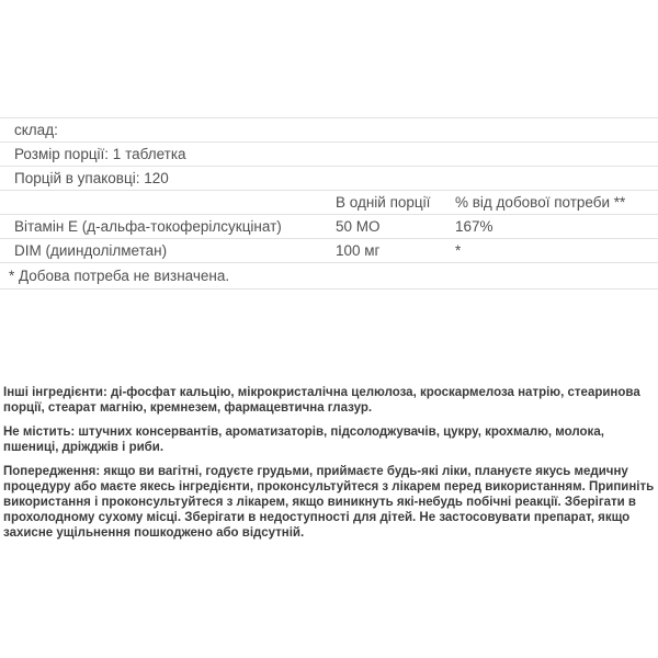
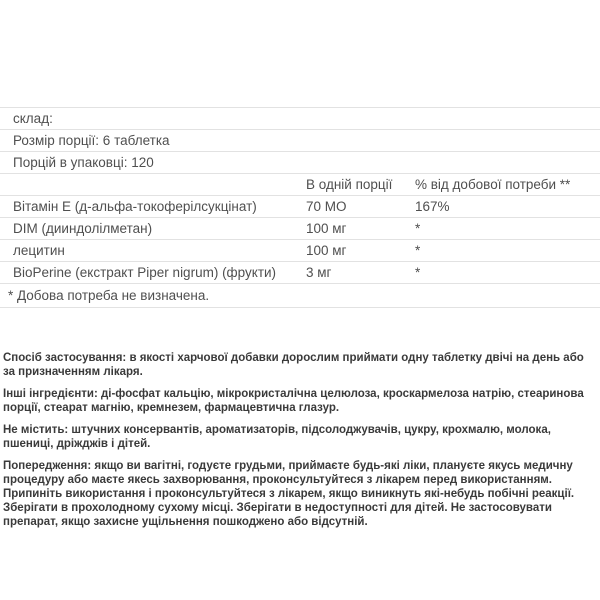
  склад:
- Розмір порції: 1 таблетка
+ Розмір порції: 6 таблетка
  Порцій в упаковці: 120
  	В одній порції	% від добової потреби **
- Вітамін E (д-альфа-токоферілсукцінат)	50 МО	167%
+ Вітамін E (д-альфа-токоферілсукцінат)	70 МО	167%
  DIM (дииндолілметан)	100 мг	*
+ лецитин	100 мг	*
+ BioPerine (екстракт Piper nigrum) (фрукти)	3 мг	*
  * Добова потреба не визначена.
+ Спосіб застосування: в якості харчової добавки дорослим приймати одну таблетку двічі на день або за призначенням лікаря.
  Інші інгредієнти: ді-фосфат кальцію, мікрокристалічна целюлоза, кроскармелоза натрію, стеаринова порції, стеарат магнію, кремнезем, фармацевтична глазур.
- Не містить: штучних консервантів, ароматизаторів, підсолоджувачів, цукру, крохмалю, молока, пшениці, дріжджів і риби.
+ Не містить: штучних консервантів, ароматизаторів, підсолоджувачів, цукру, крохмалю, молока, пшениці, дріжджів і дітей.
- Попередження: якщо ви вагітні, годуєте грудьми, приймаєте будь-які ліки, плануєте якусь медичну процедуру або маєте якесь інгредієнти, проконсультуйтеся з лікарем перед використанням. Припиніть використання і проконсультуйтеся з лікарем, якщо виникнуть які-небудь побічні реакції. Зберігати в прохолодному сухому місці. Зберігати в недоступності для дітей. Не застосовувати препарат, якщо захисне ущільнення пошкоджено або відсутній.
+ Попередження: якщо ви вагітні, годуєте грудьми, приймаєте будь-які ліки, плануєте якусь медичну процедуру або маєте якесь захворювання, проконсультуйтеся з лікарем перед використанням. Припиніть використання і проконсультуйтеся з лікарем, якщо виникнуть які-небудь побічні реакції. Зберігати в прохолодному сухому місці. Зберігати в недоступності для дітей. Не застосовувати препарат, якщо захисне ущільнення пошкоджено або відсутній.
